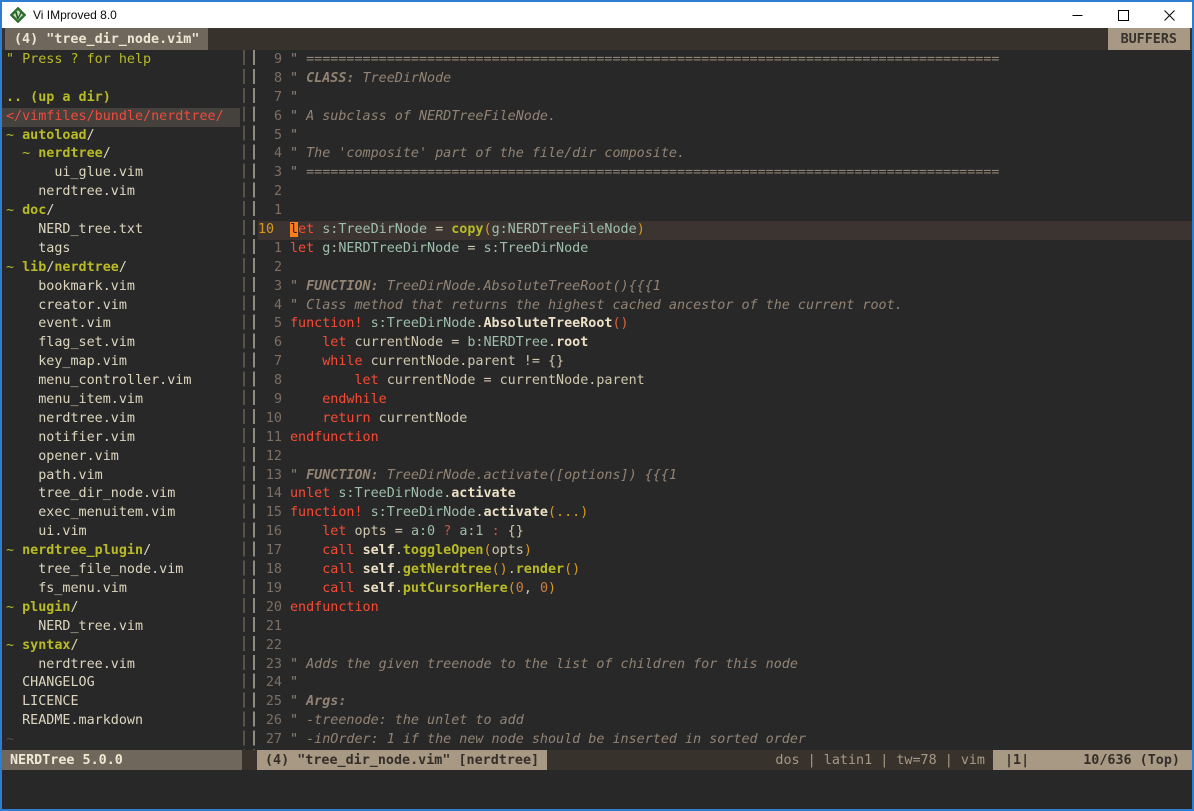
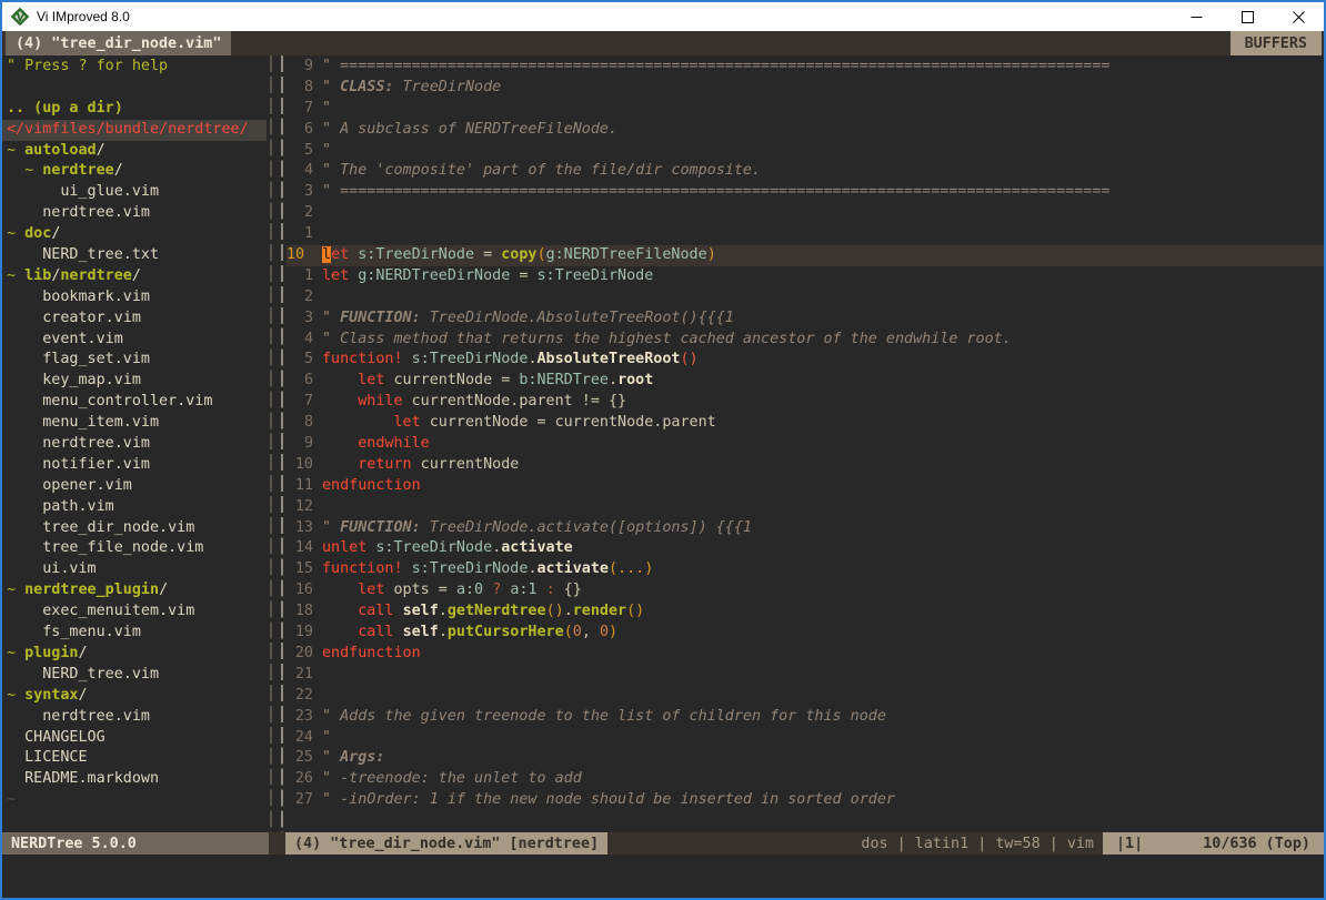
  Vi IMproved 8.0
  (4) "tree_dir_node.vim"
  BUFFERS
  " Press ? for help
  .. (up a dir)
  </vimfiles/bundle/nerdtree/
  ~ autoload/
  ~ nerdtree/
  ui_glue.vim
  nerdtree.vim
  ~ doc/
  NERD_tree.txt
- tags
  ~ lib/nerdtree/
  bookmark.vim
  creator.vim
  event.vim
  flag_set.vim
  key_map.vim
  menu_controller.vim
  menu_item.vim
  nerdtree.vim
  notifier.vim
  opener.vim
  path.vim
  tree_dir_node.vim
- exec_menuitem.vim
+ tree_file_node.vim
  ui.vim
  ~ nerdtree_plugin/
- tree_file_node.vim
+ exec_menuitem.vim
  fs_menu.vim
  ~ plugin/
  NERD_tree.vim
  ~ syntax/
  nerdtree.vim
  CHANGELOG
  LICENCE
  README.markdown
  ~
  9
  " ======================================================================================
  8
  " CLASS: TreeDirNode
  7
  "
  6
  " A subclass of NERDTreeFileNode.
  5
  "
  4
  " The 'composite' part of the file/dir composite.
  3
  " ======================================================================================
  2
  1
  10
  let s:TreeDirNode = copy(g:NERDTreeFileNode)
  1
  let g:NERDTreeDirNode = s:TreeDirNode
  2
  3
  " FUNCTION: TreeDirNode.AbsoluteTreeRoot(){{{1
  4
- " Class method that returns the highest cached ancestor of the current root.
+ " Class method that returns the highest cached ancestor of the endwhile root.
  5
  function! s:TreeDirNode.AbsoluteTreeRoot()
  6
  let currentNode = b:NERDTree.root
  7
  while currentNode.parent != {}
  8
  let currentNode = currentNode.parent
  9
  endwhile
  10
  return currentNode
  11
  endfunction
  12
  13
  " FUNCTION: TreeDirNode.activate([options]) {{{1
  14
  unlet s:TreeDirNode.activate
  15
  function! s:TreeDirNode.activate(...)
  16
  let opts = a:0 ? a:1 : {}
- 17
- call self.toggleOpen(opts)
  18
  call self.getNerdtree().render()
  19
  call self.putCursorHere(0, 0)
  20
  endfunction
  21
  22
  23
  " Adds the given treenode to the list of children for this node
  24
  "
  25
  " Args:
  26
  " -treenode: the unlet to add
  27
  " -inOrder: 1 if the new node should be inserted in sorted order
  NERDTree 5.0.0
  (4) "tree_dir_node.vim" [nerdtree]
- dos | latin1 | tw=78 | vim
+ dos | latin1 | tw=58 | vim
  |1|
  10/636 (Top)
